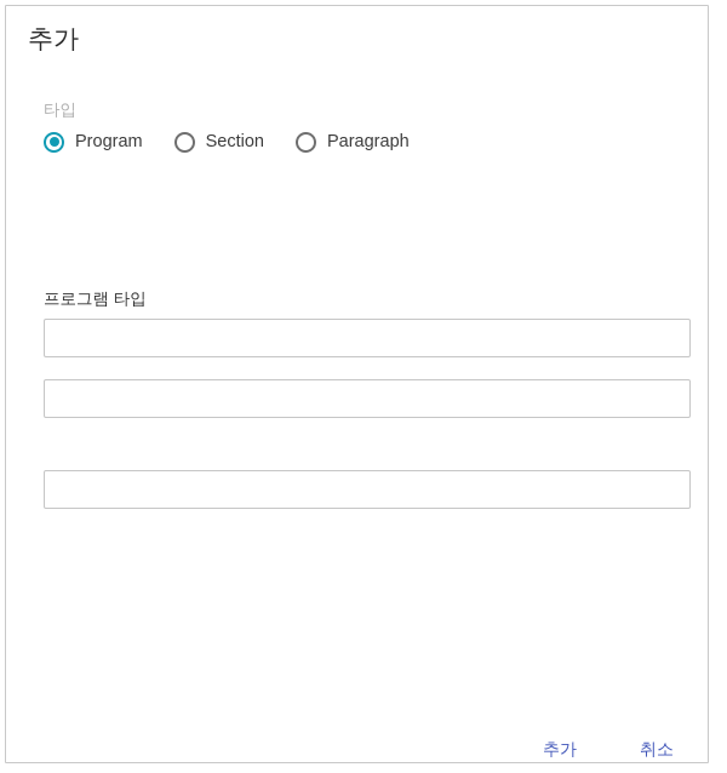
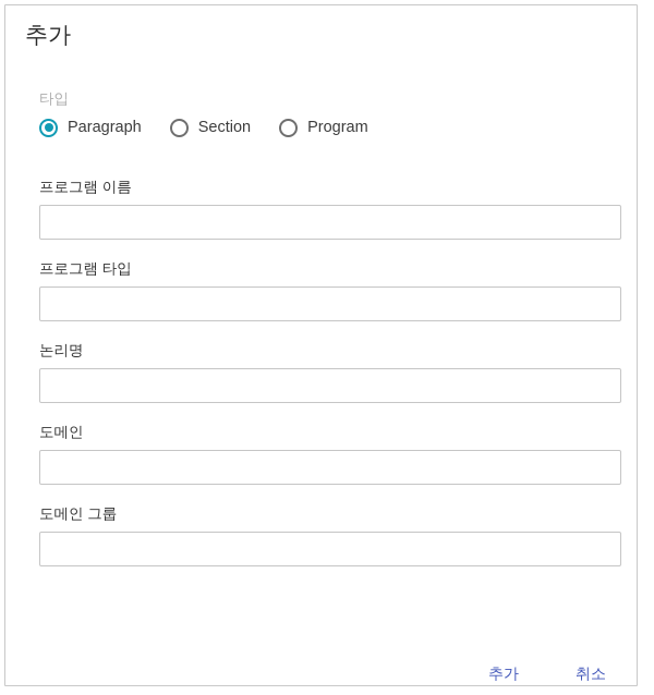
  추가
  타입
- Program
+ Paragraph
  Section
- Paragraph
+ Program
+ 프로그램 이름
  프로그램 타입
+ 논리명
+ 도메인
+ 도메인 그룹
  추가
  취소
